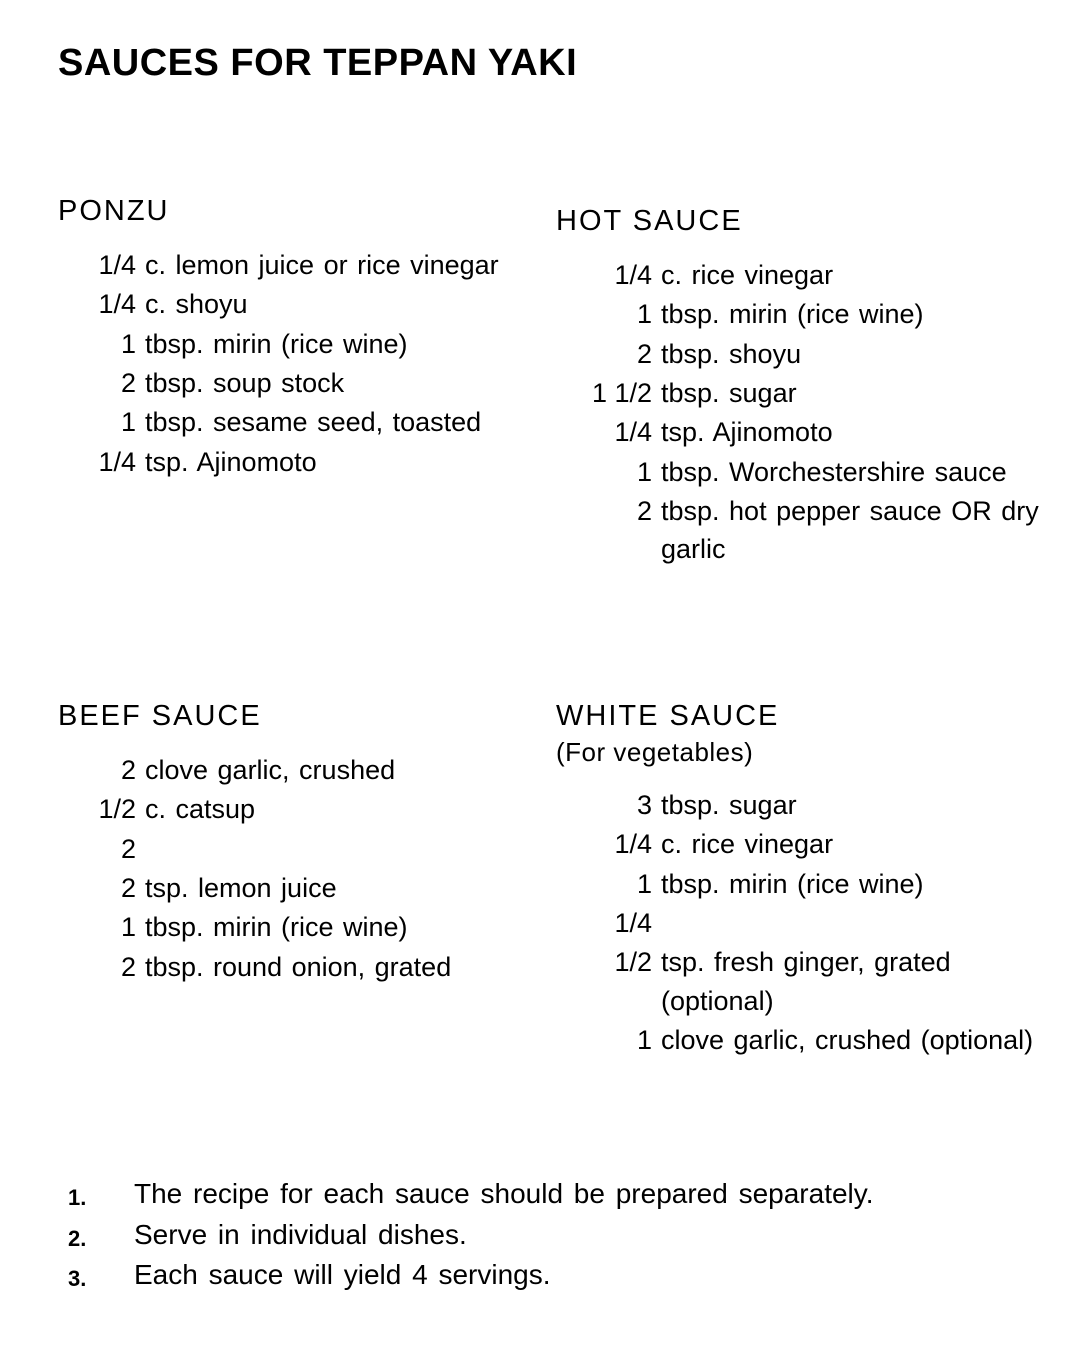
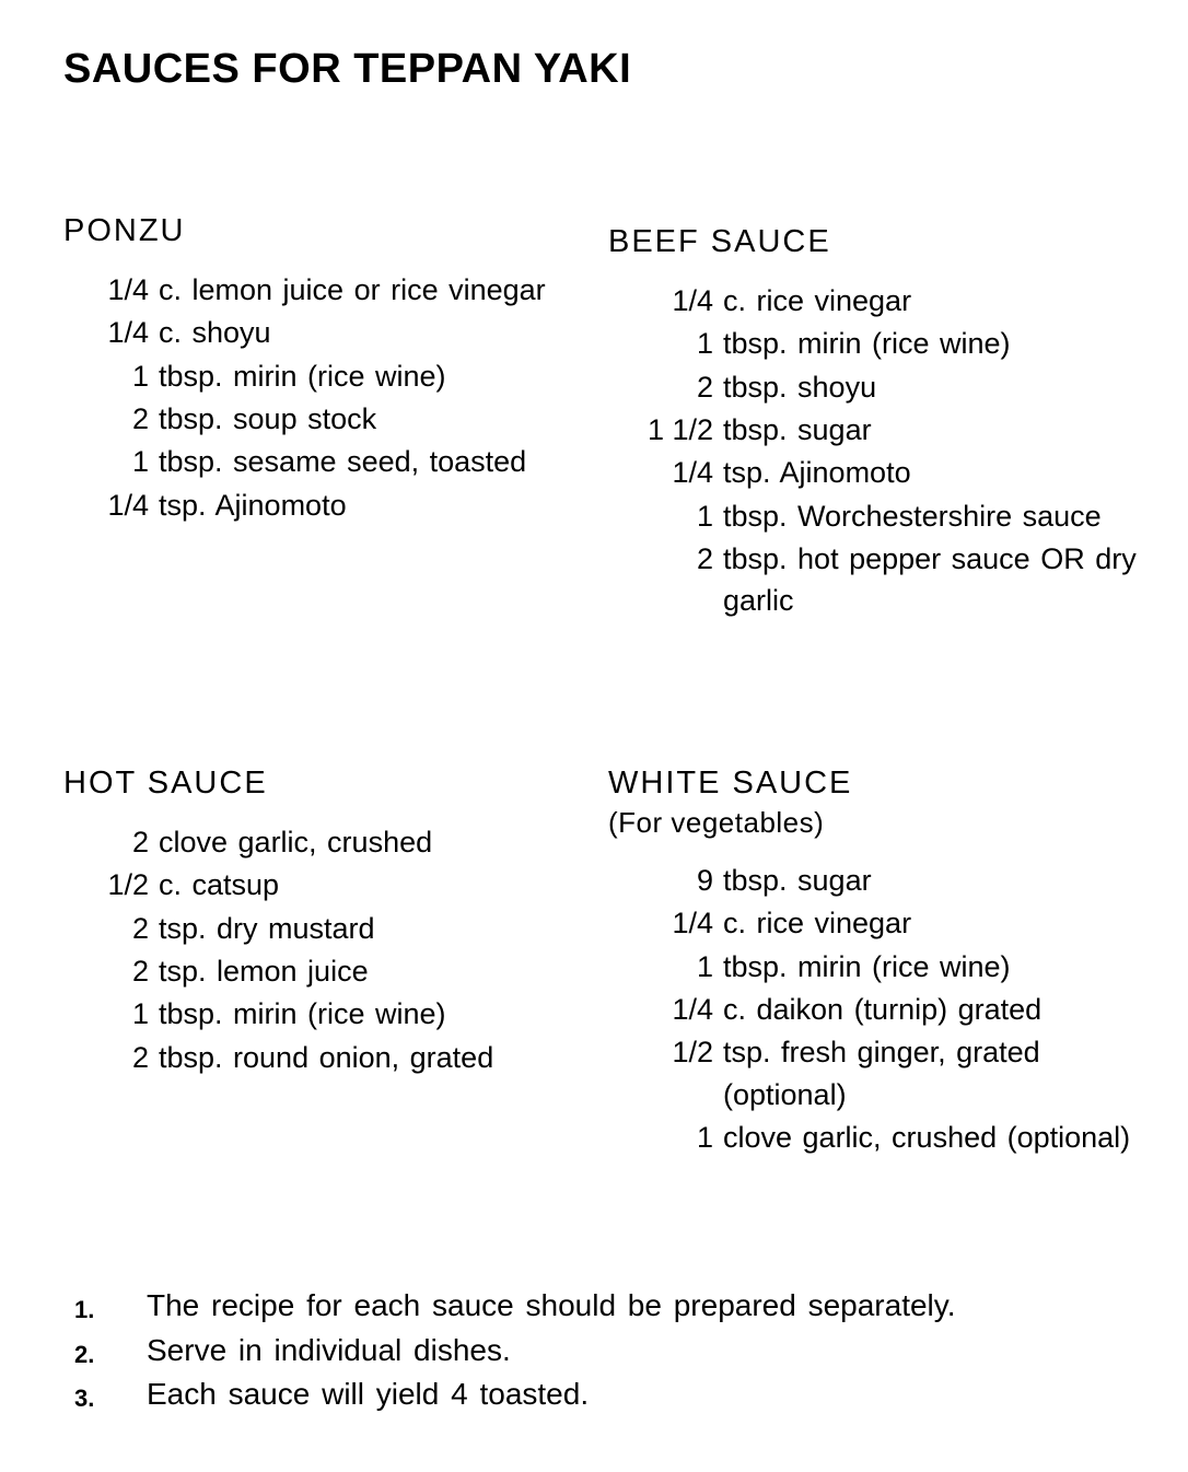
  SAUCES FOR TEPPAN YAKI
  PONZU
  1/4
  c. lemon juice or rice vinegar
  1/4
  c. shoyu
  1
  tbsp. mirin (rice wine)
  2
  tbsp. soup stock
  1
  tbsp. sesame seed, toasted
  1/4
  tsp. Ajinomoto
- HOT SAUCE
+ BEEF SAUCE
  1/4
  c. rice vinegar
  1
  tbsp. mirin (rice wine)
  2
  tbsp. shoyu
  1 1/2
  tbsp. sugar
  1/4
  tsp. Ajinomoto
  1
  tbsp. Worchestershire sauce
  2
  tbsp. hot pepper sauce OR dry garlic
- BEEF SAUCE
+ HOT SAUCE
  2
  clove garlic, crushed
  1/2
  c. catsup
  2
+ tsp. dry mustard
  2
  tsp. lemon juice
  1
  tbsp. mirin (rice wine)
  2
  tbsp. round onion, grated
  WHITE SAUCE
  (For vegetables)
- 3
+ 9
  tbsp. sugar
  1/4
  c. rice vinegar
  1
  tbsp. mirin (rice wine)
  1/4
+ c. daikon (turnip) grated
  1/2
  tsp. fresh ginger, grated (optional)
  1
  clove garlic, crushed (optional)
  1.
  The recipe for each sauce should be prepared separately.
  2.
  Serve in individual dishes.
  3.
- Each sauce will yield 4 servings.
+ Each sauce will yield 4 toasted.
